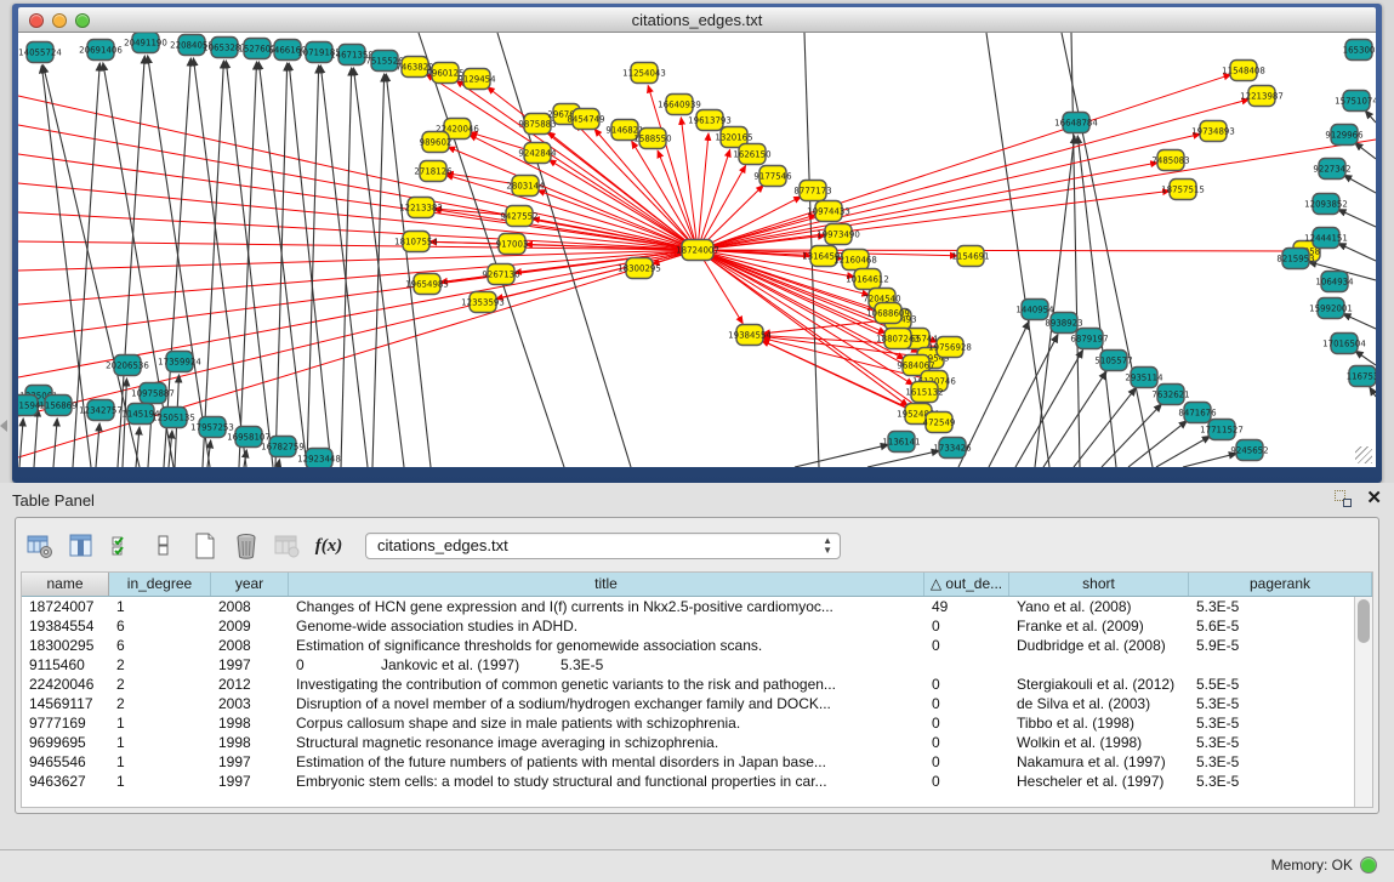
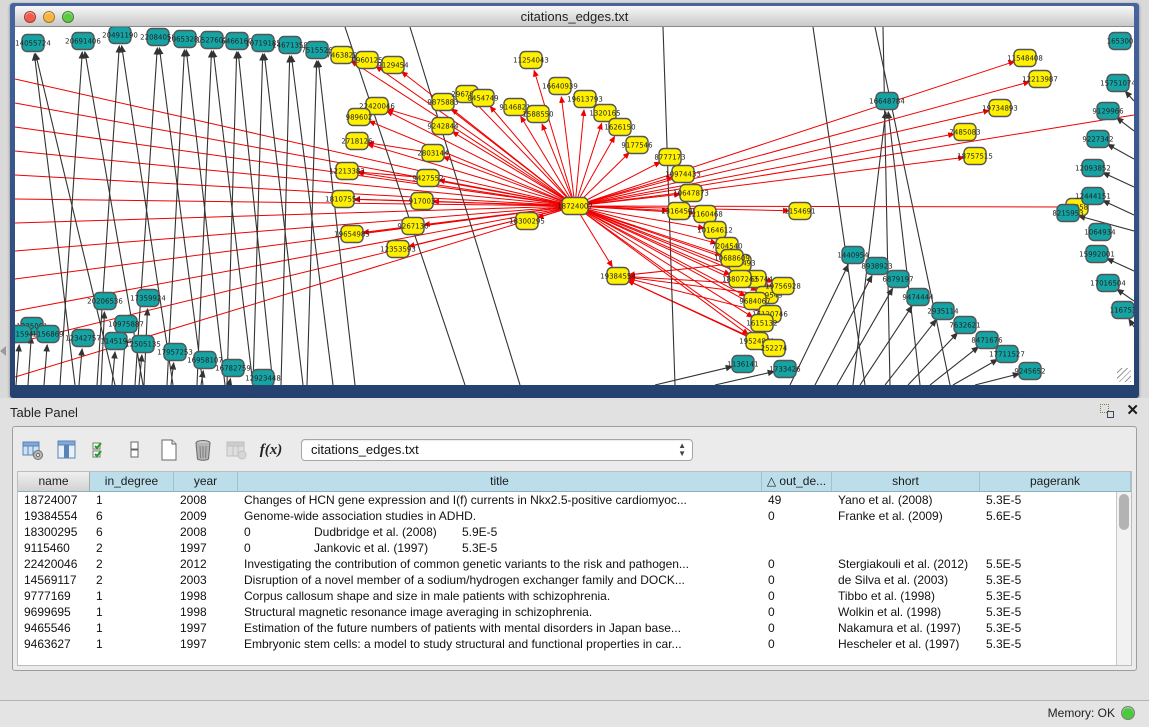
  citations_edges.txt
  18724007
  14055724
  20691406
  20491190
  2208405
  1065328
  152760
  6466160
  1071918
  1467135
  7515526
  7463822
  9960125
  9129454
  22420046
  989602
  2718126
  12213383
  18107554
  19654985
  12353593
  9242844
  2803144
  9427552
  917003
  9267130
  9875883
  8454749
  914682
  1588550
  11254043
  16640939
  19613793
  1320165
  1626150
  9177546
  8777173
  10974433
- 19973490
+ 10647873
  1316459
  12160468
  10164612
  7204540
  1154691
  11548408
  12213987
  19734893
  7485083
  18757515
  19384554
  10688609
  18807243
  19756928
  9684067
  1615132
- 472549
+ 252274
  18300295
  1136141
  1733426
  20206536
  17359924
  10975887
  12342757
  1145194
  12505135
  17957253
  16958107
  16782759
  12923448
  1156869
  1440954
  8938923
  6879197
- 5105577
+ 9474444
  2935114
  7632621
  8471676
  17711527
  9245652
  16648784
  15751074
  9129966
  9227342
  12093852
  12444151
  8215953
  15992001
  17016504
  11675
  165300
  1064934
  Table Panel
  ✕
  f(x)
  citations_edges.txt
  ▲
  ▼
  name
  in_degree
  year
  title
  △ out_de...
  short
  pagerank
  18724007
  1
  2008
  Changes of HCN gene expression and I(f) currents in Nkx2.5-positive cardiomyoc...
  49
  Yano et al. (2008)
  5.3E-5
  19384554
  6
  2009
  Genome-wide association studies in ADHD.
  0
  Franke et al. (2009)
  5.6E-5
  18300295
  6
  2008
- Estimation of significance thresholds for genomewide association scans.
  0
  Dudbridge et al. (2008)
  5.9E-5
  9115460
  2
  1997
  0
  Jankovic et al. (1997)
  5.3E-5
  22420046
  2
  2012
  Investigating the contribution of common genetic variants to the risk and pathogen...
  0
  Stergiakouli et al. (2012)
  5.5E-5
  14569117
  2
  2003
  Disruption of a novel member of a sodium/hydrogen exchanger family and DOCK...
  0
  de Silva et al. (2003)
  5.3E-5
  9777169
  1
  1998
  Corpus callosum shape and size in male patients with schizophrenia.
  0
  Tibbo et al. (1998)
  5.3E-5
  9699695
  1
  1998
  Structural magnetic resonance image averaging in schizophrenia.
  0
  Wolkin et al. (1998)
  5.3E-5
  9465546
  1
  1997
  Estimation of the future numbers of patients with mental disorders in Japan base...
  0
  Nakamura et al. (1997)
  5.3E-5
  9463627
  1
  1997
  Embryonic stem cells: a model to study structural and functional properties in car...
  0
  Hescheler et al. (1997)
  5.3E-5
  Memory: OK
